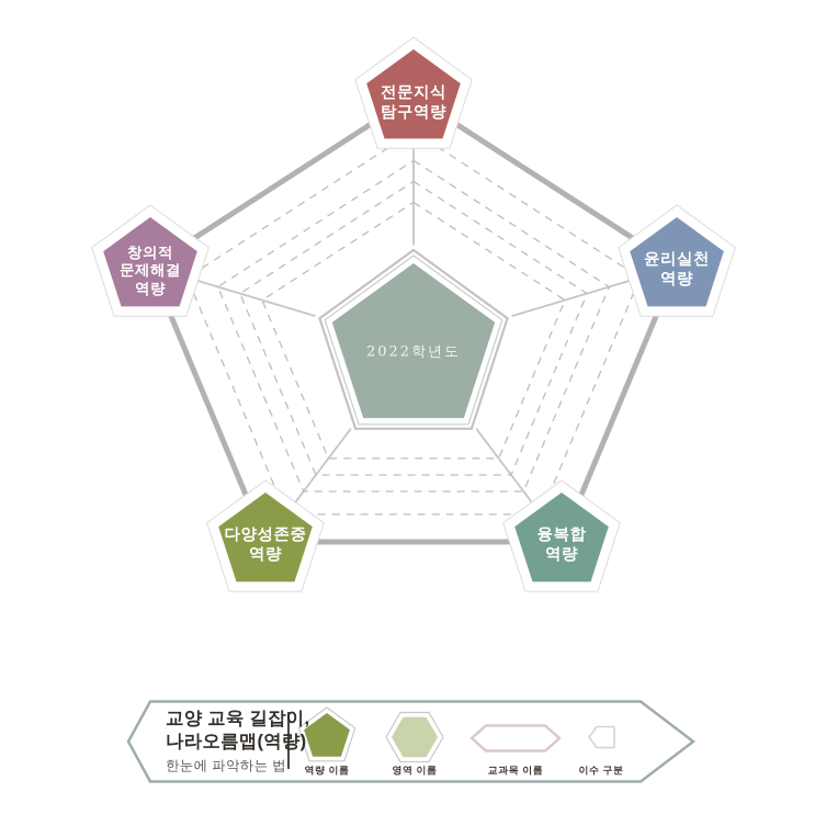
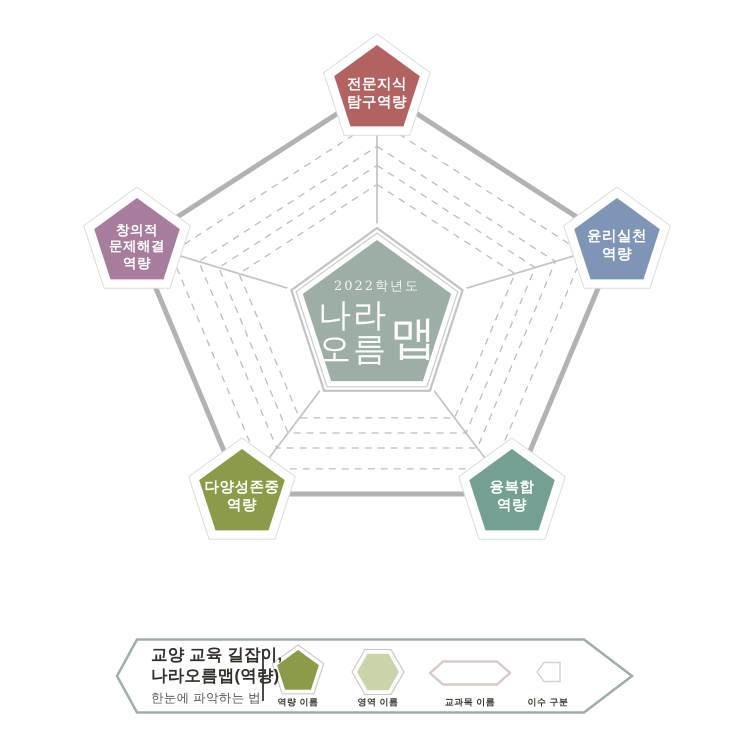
  2022학년도
+ 나라
+ 오름
+ 맵
  전문지식
  탐구역량
  윤리실천
  역량
  융복합
  역량
  다양성존중
  역량
  창의적
  문제해결
  역량
  교양 교육 길잡이,
  나라오름맵(역량)
  한눈에 파악하는 법
  역량 이름
  영역 이름
  교과목 이름
  이수 구분
